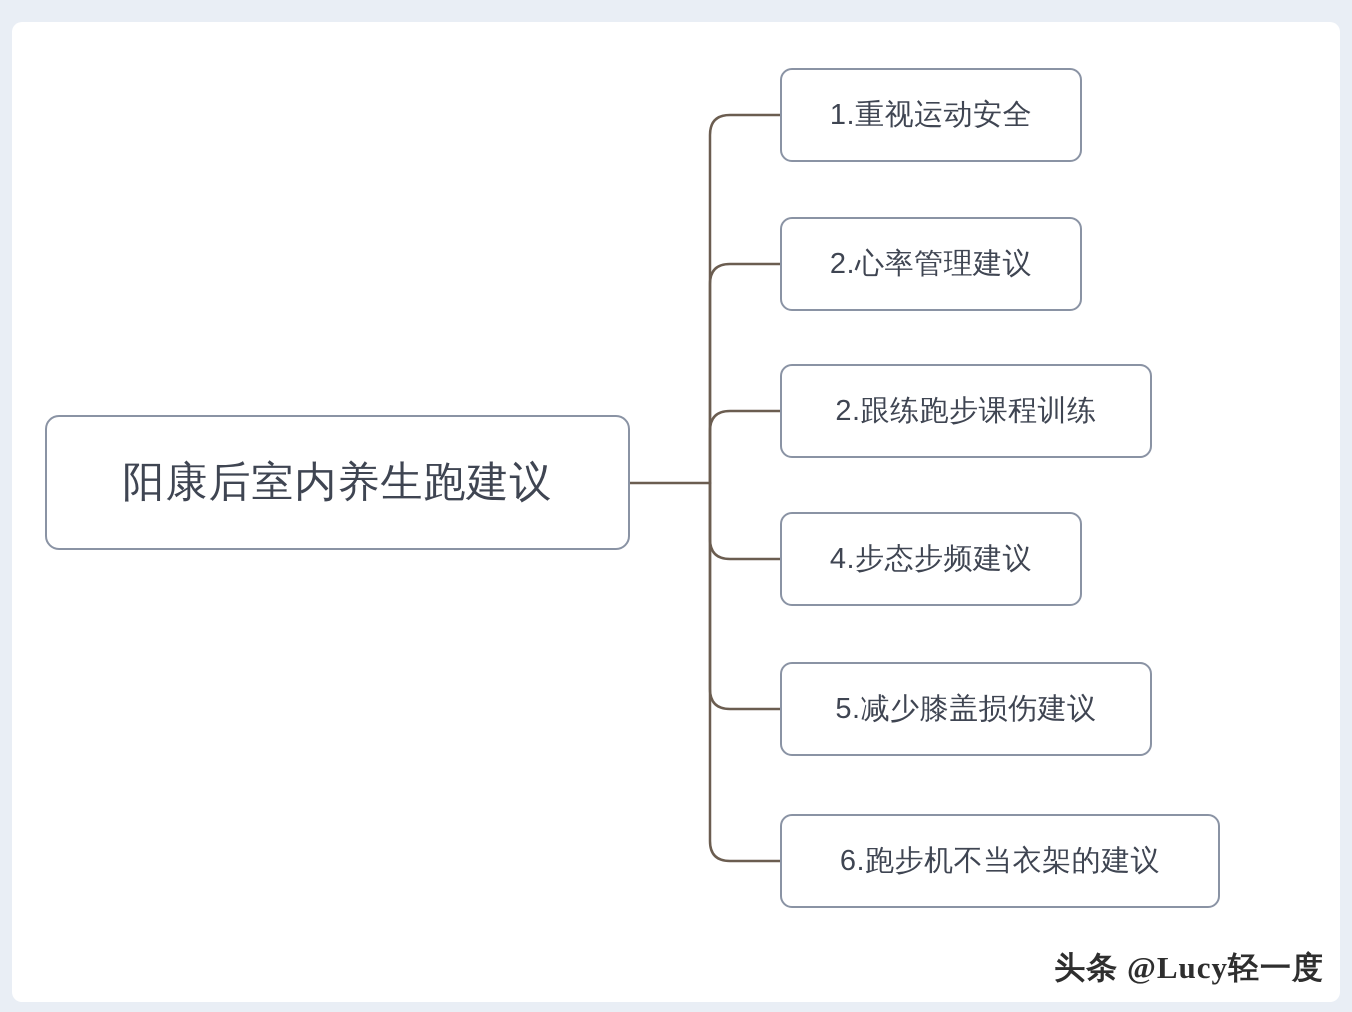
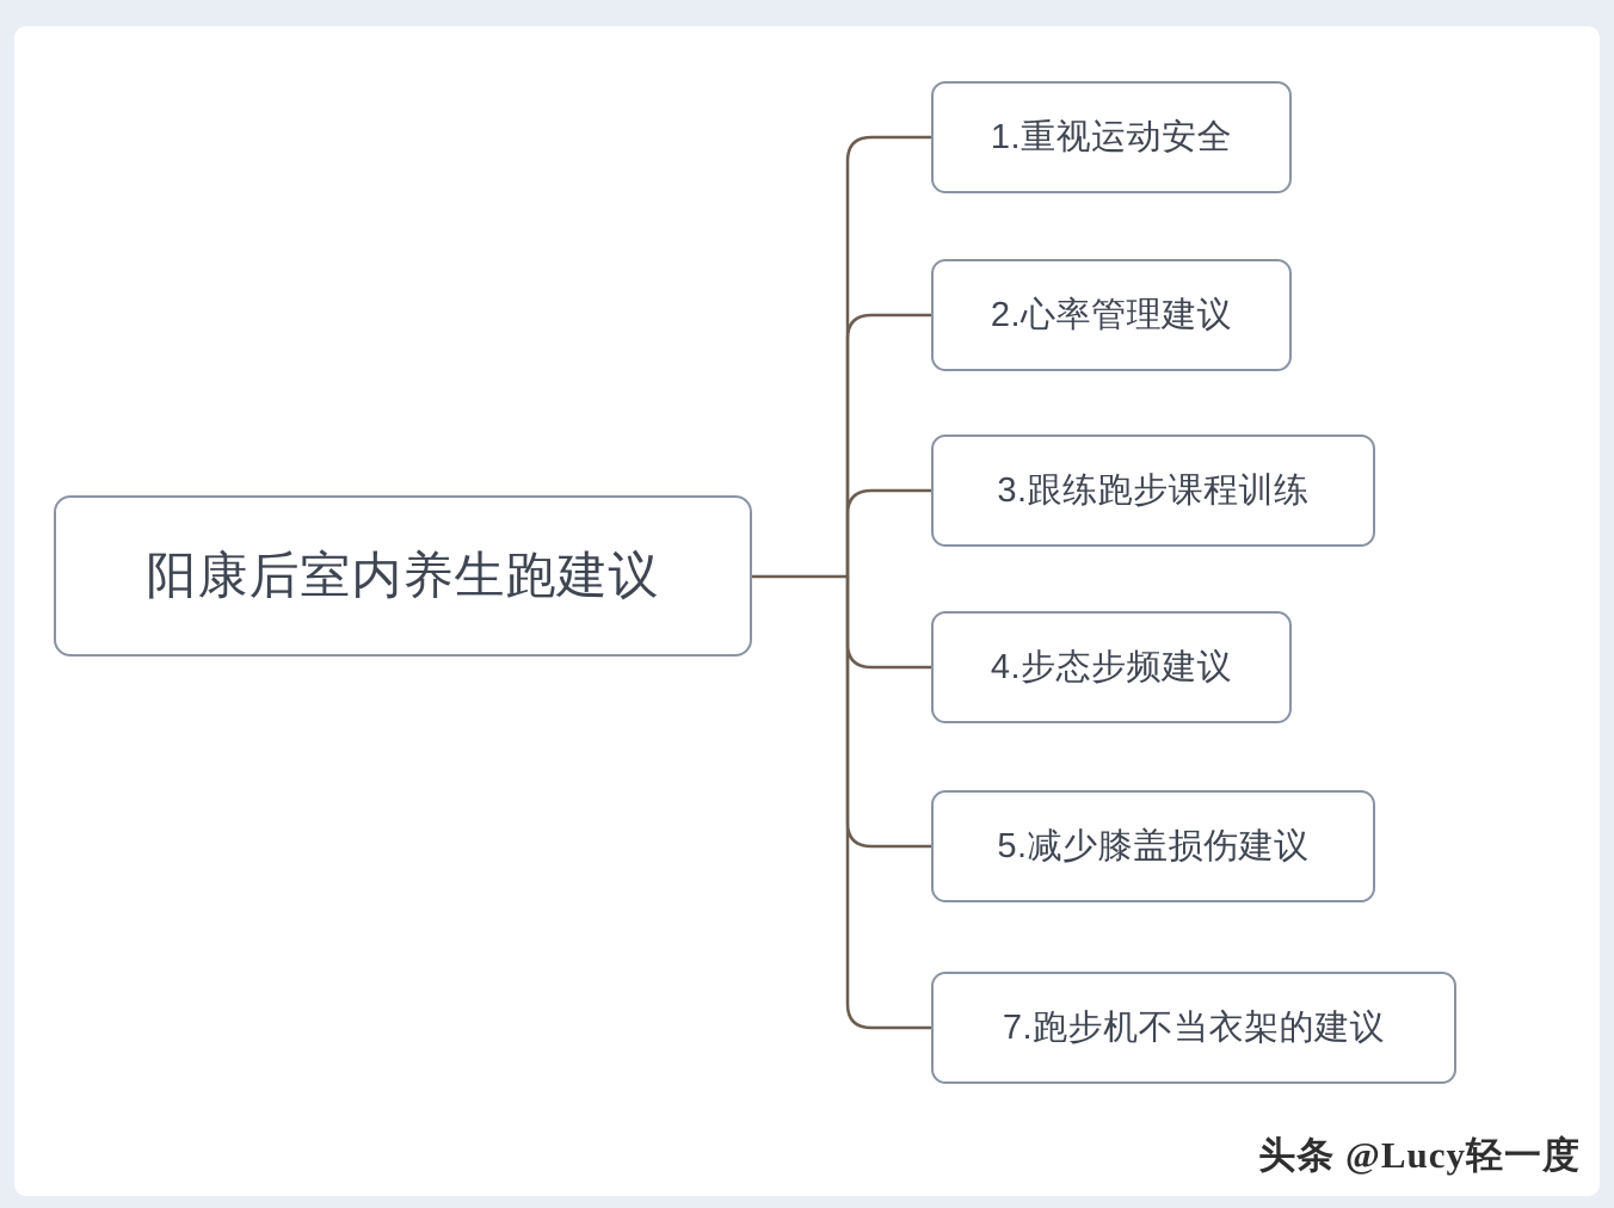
  阳康后室内养生跑建议
  1.重视运动安全
  2.心率管理建议
- 2.跟练跑步课程训练
+ 3.跟练跑步课程训练
  4.步态步频建议
  5.减少膝盖损伤建议
- 6.跑步机不当衣架的建议
+ 7.跑步机不当衣架的建议
  头条 @Lucy轻一度
